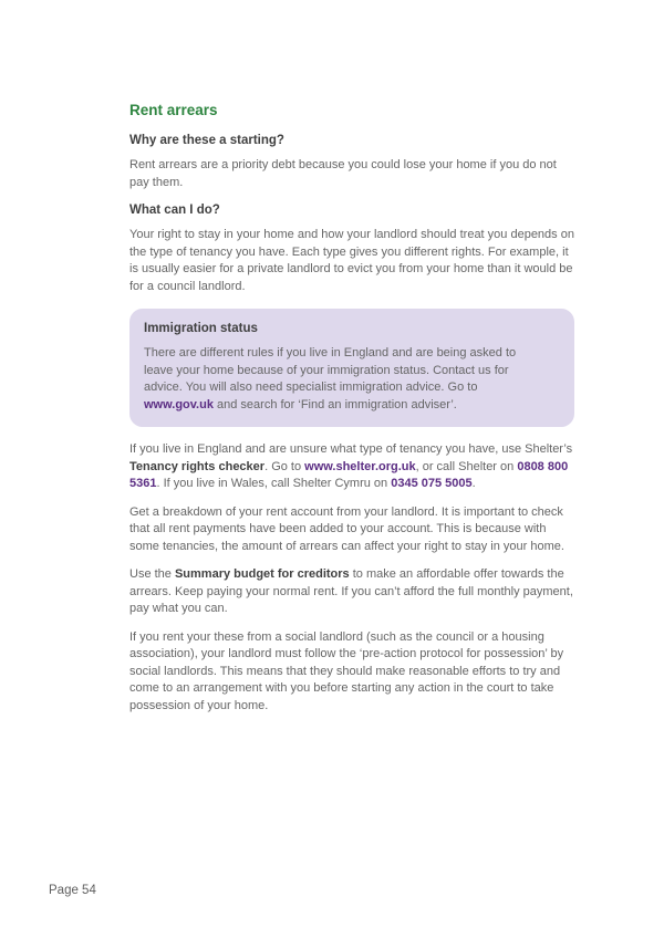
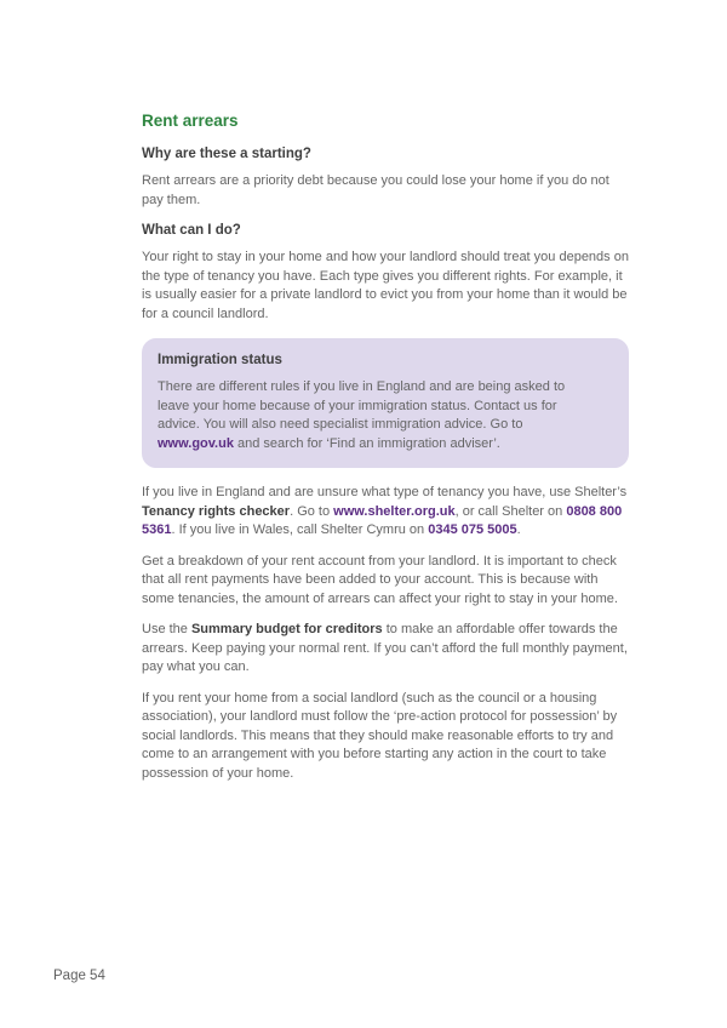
  Rent arrears
  Why are these a starting?
  Rent arrears are a priority debt because you could lose your home if you do not pay them.
  What can I do?
  Your right to stay in your home and how your landlord should treat you depends on the type of tenancy you have. Each type gives you different rights. For example, it is usually easier for a private landlord to evict you from your home than it would be for a council landlord.
  Immigration status
  There are different rules if you live in England and are being asked to leave your home because of your immigration status. Contact us for advice. You will also need specialist immigration advice. Go to www.gov.uk and search for ‘Find an immigration adviser’.
  If you live in England and are unsure what type of tenancy you have, use Shelter’s Tenancy rights checker. Go to www.shelter.org.uk, or call Shelter on 0808 800 5361. If you live in Wales, call Shelter Cymru on 0345 075 5005.
  Get a breakdown of your rent account from your landlord. It is important to check that all rent payments have been added to your account. This is because with some tenancies, the amount of arrears can affect your right to stay in your home.
  Use the Summary budget for creditors to make an affordable offer towards the arrears. Keep paying your normal rent. If you can’t afford the full monthly payment, pay what you can.
- If you rent your these from a social landlord (such as the council or a housing association), your landlord must follow the ‘pre-action protocol for possession’ by social landlords. This means that they should make reasonable efforts to try and come to an arrangement with you before starting any action in the court to take possession of your home.
+ If you rent your home from a social landlord (such as the council or a housing association), your landlord must follow the ‘pre-action protocol for possession’ by social landlords. This means that they should make reasonable efforts to try and come to an arrangement with you before starting any action in the court to take possession of your home.
  Page 54
